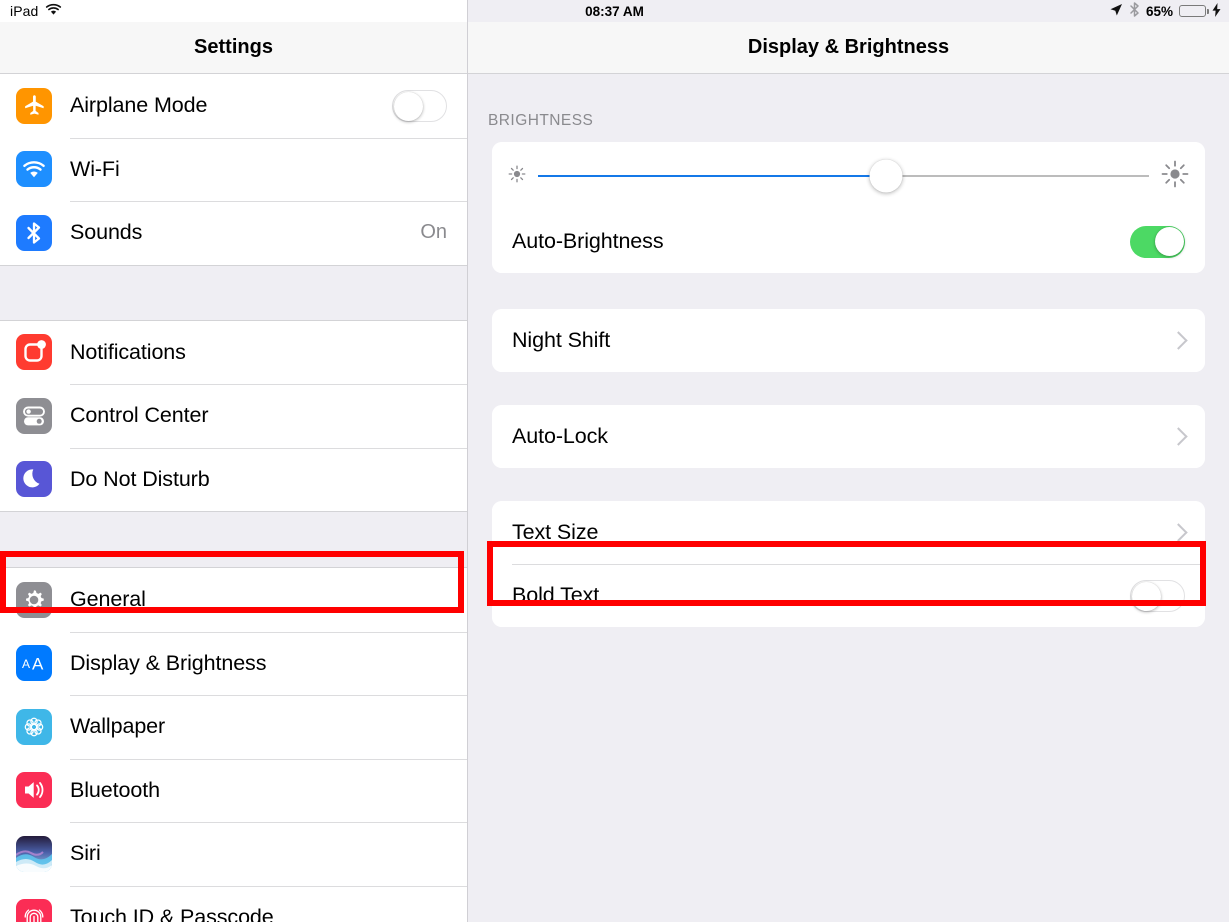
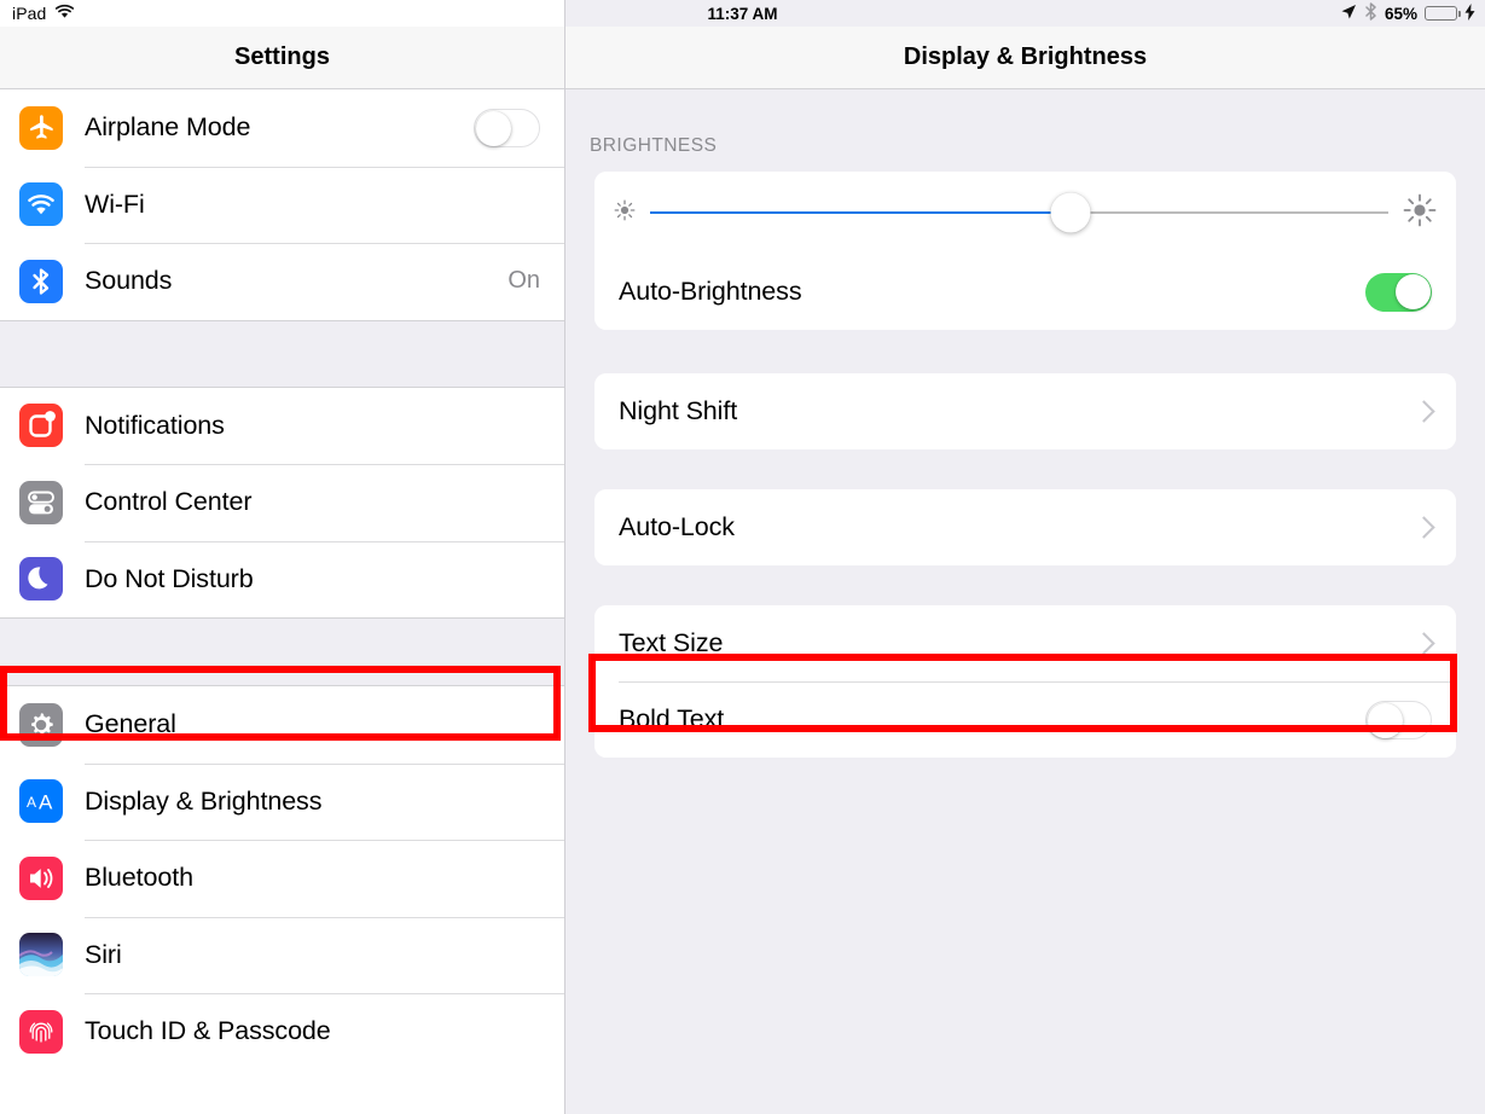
  iPad
- 08:37 AM
+ 11:37 AM
  65%
  Settings
  Airplane Mode
  Wi-Fi
  Sounds
  On
  Notifications
  Control Center
  Do Not Disturb
  General
  A
  A
  Display & Brightness
- Wallpaper
  Bluetooth
  Siri
  Touch ID & Passcode
  Display & Brightness
  BRIGHTNESS
  Auto-Brightness
  Night Shift
  Auto-Lock
  Text Size
  Bold Text
